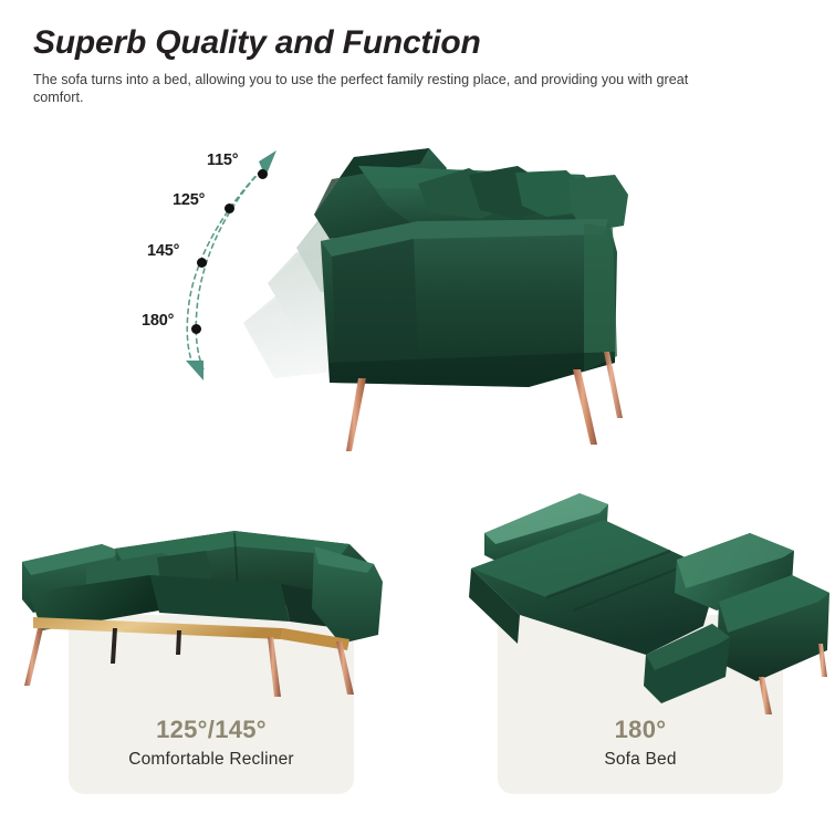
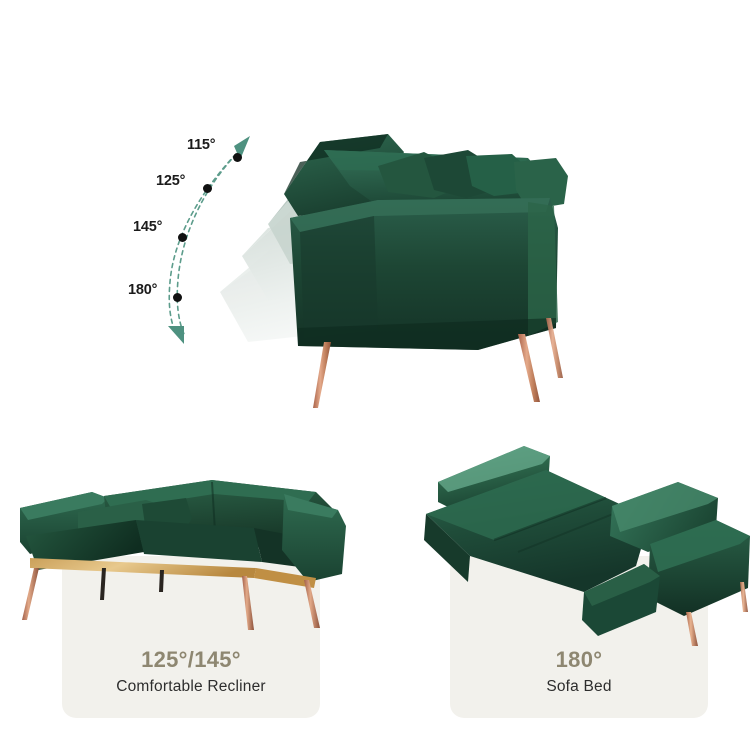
- Superb Quality and Function
- The sofa turns into a bed, allowing you to use the perfect family resting place, and providing you with great comfort.
  115°
  125°
  145°
  180°
  125°/145°
  Comfortable Recliner
  180°
  Sofa Bed
